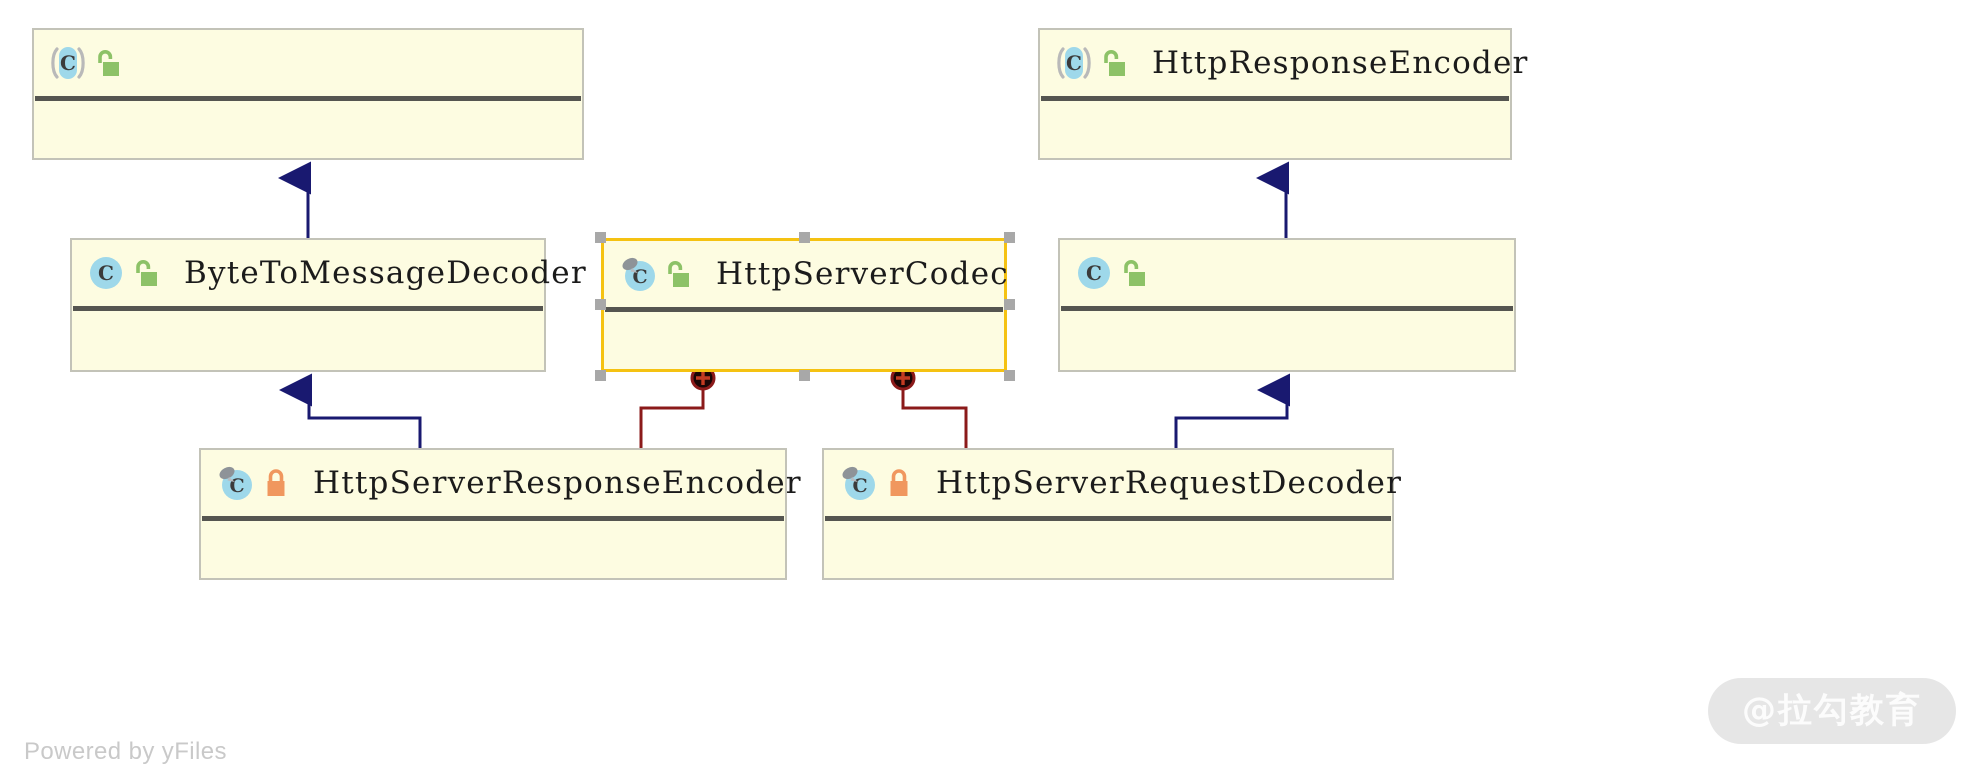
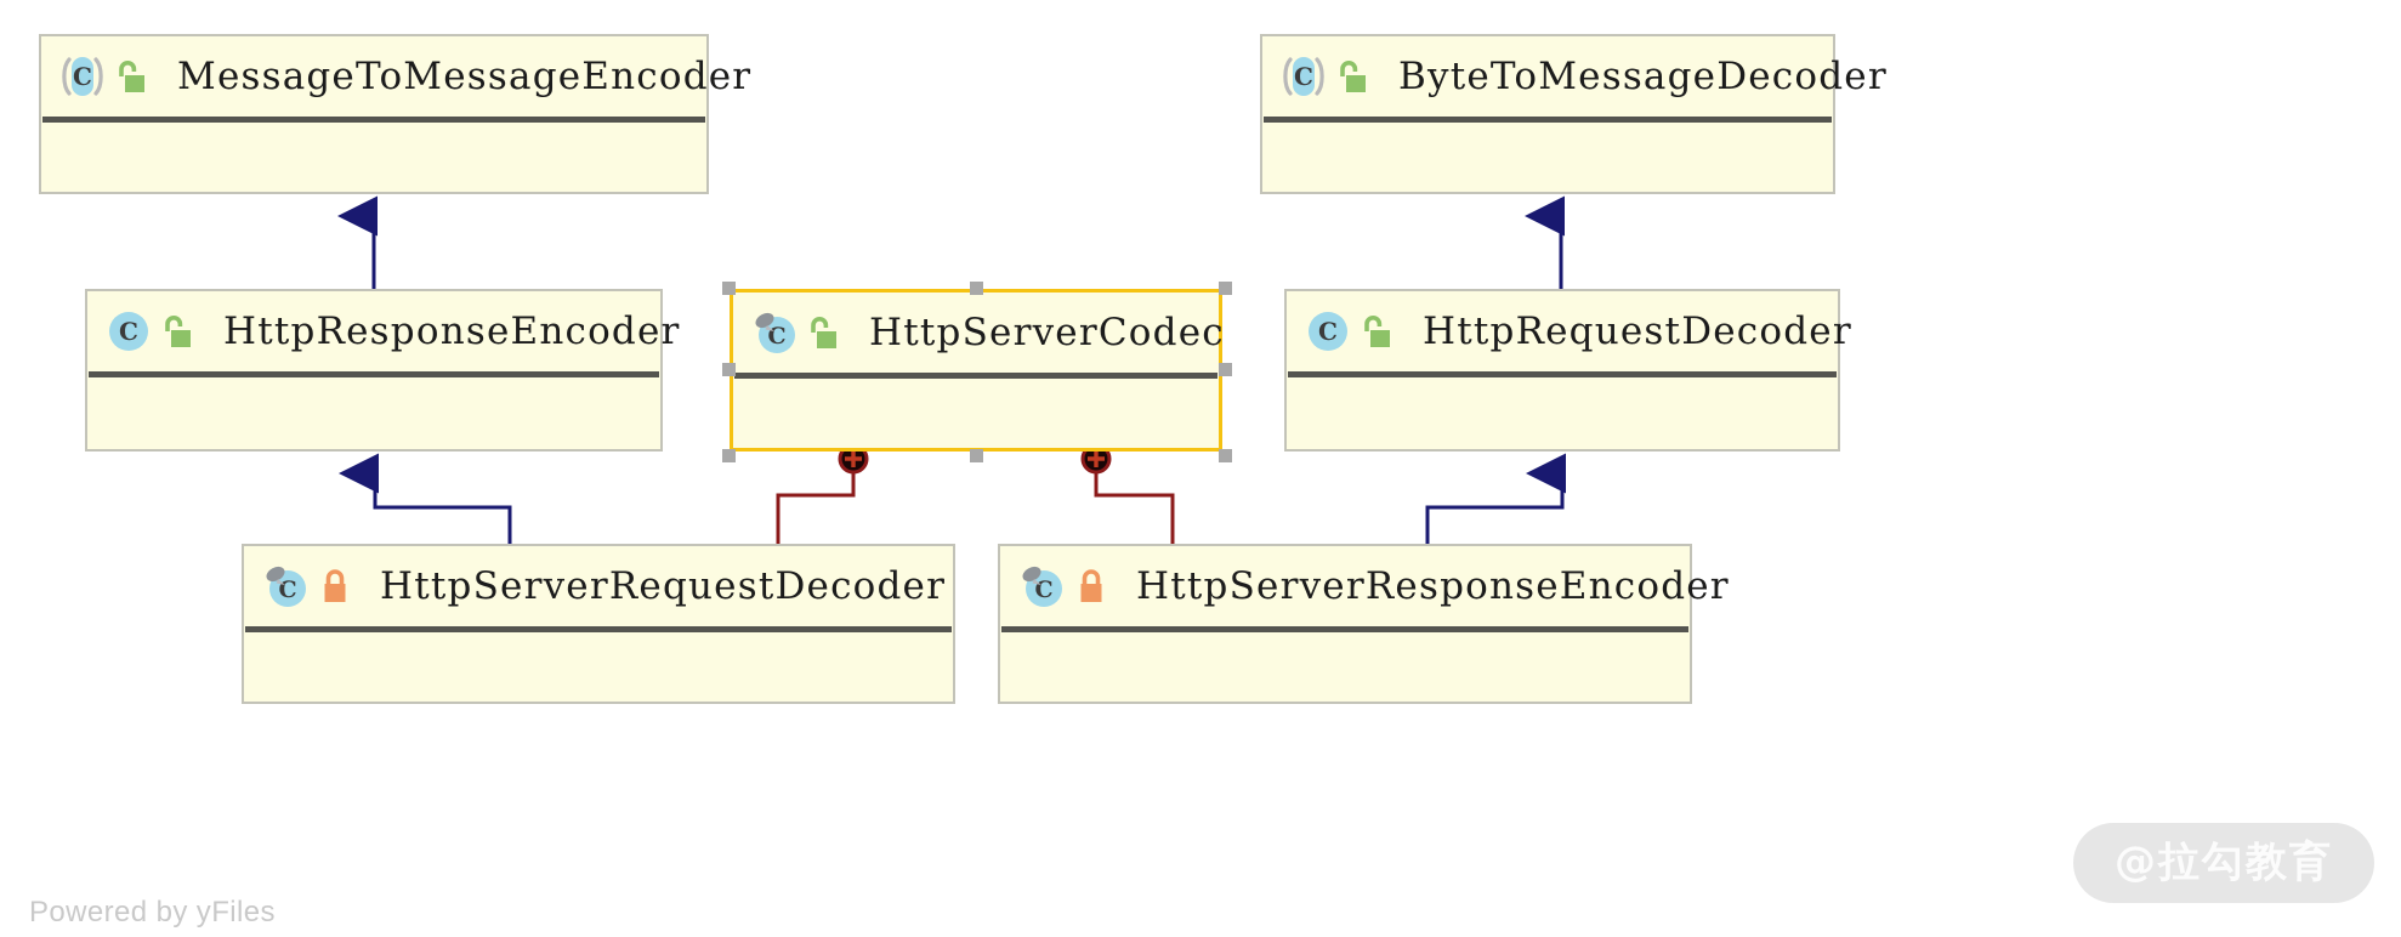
  C
+ MessageToMessageEncoder
  C
- HttpResponseEncoder
+ ByteToMessageDecoder
  C
- ByteToMessageDecoder
+ HttpResponseEncoder
  C
  HttpServerCodec
  C
+ HttpRequestDecoder
  C
- HttpServerResponseEncoder
+ HttpServerRequestDecoder
  C
- HttpServerRequestDecoder
+ HttpServerResponseEncoder
  Powered by yFiles
